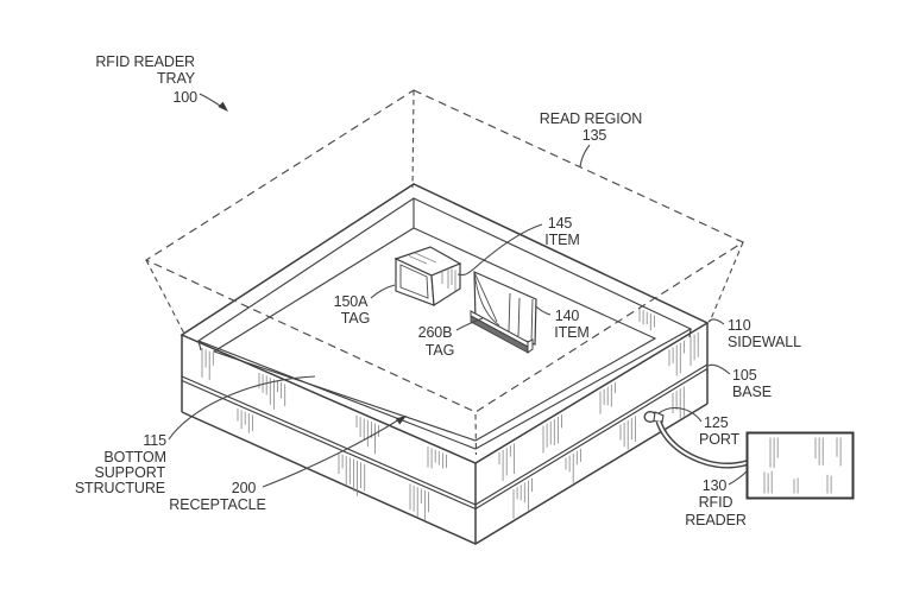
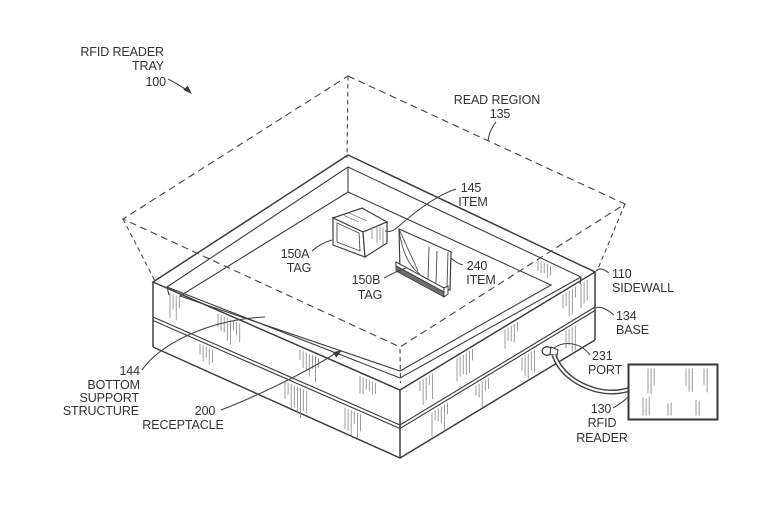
  RFID READER
  TRAY
  100
  READ REGION
  135
  145
  ITEM
- 140
+ 240
  ITEM
  150A
  TAG
- 260B
+ 150B
  TAG
  110
  SIDEWALL
- 105
+ 134
  BASE
- 125
+ 231
  PORT
  130
  RFID
  READER
- 115
+ 144
  BOTTOM
  SUPPORT
  STRUCTURE
  200
  RECEPTACLE
